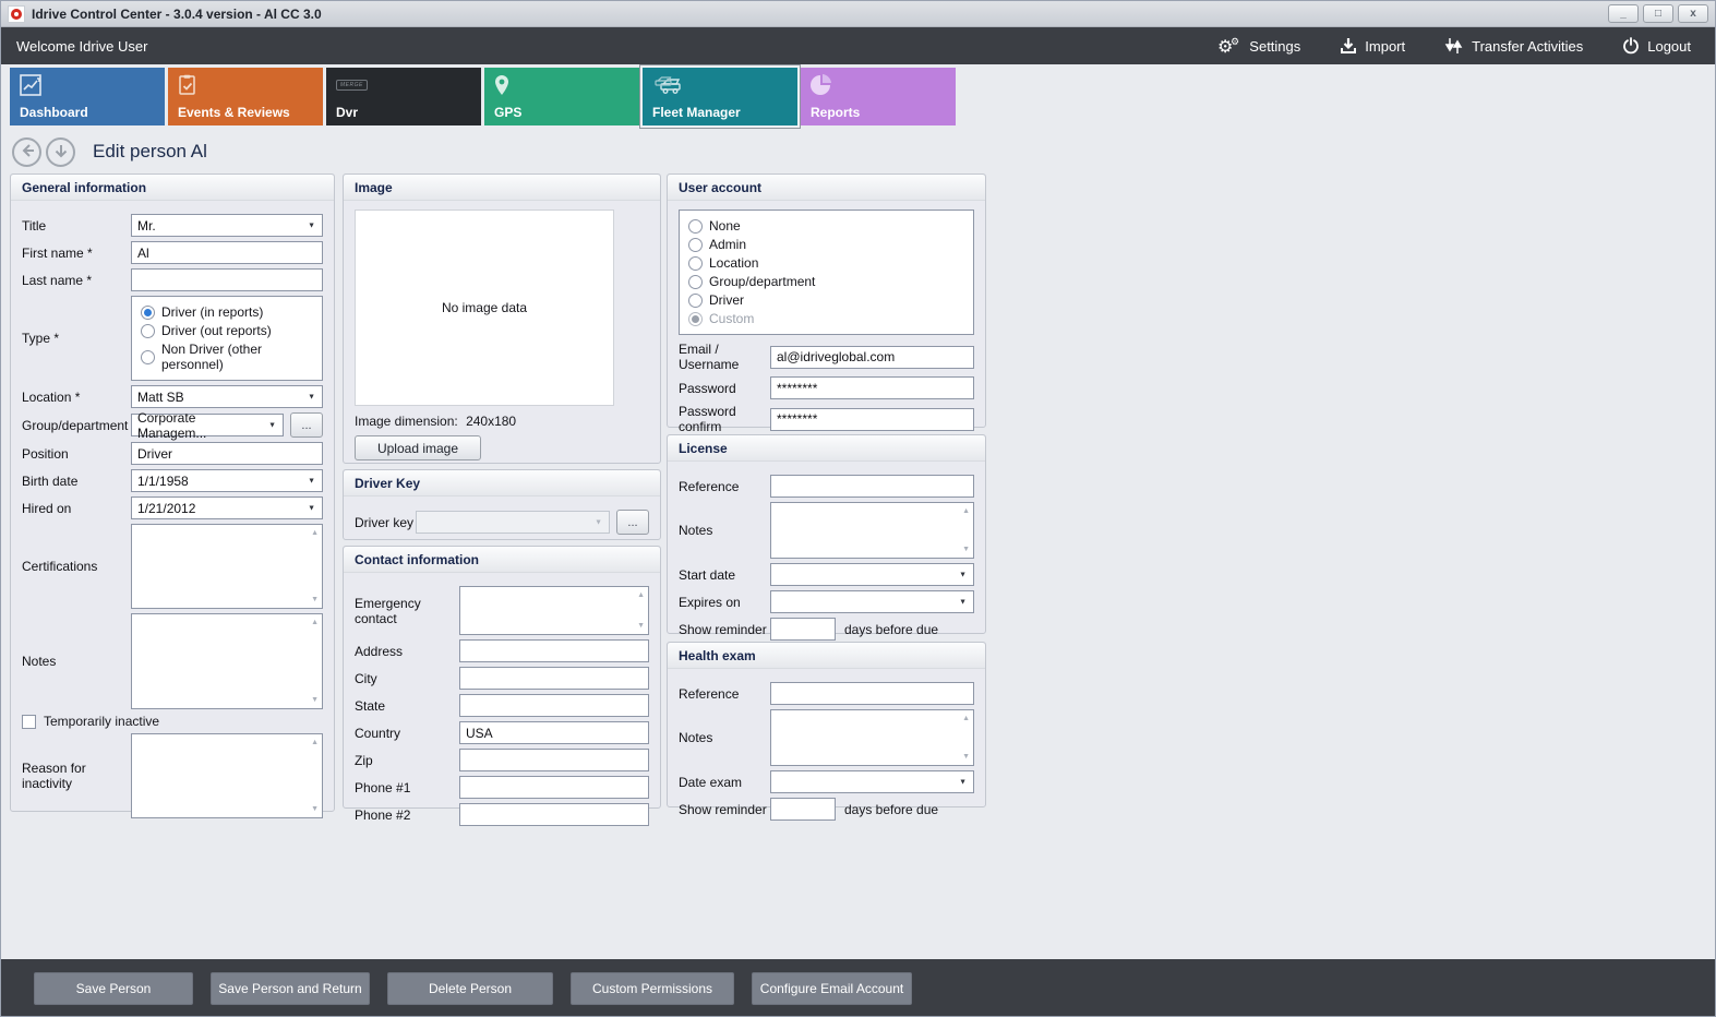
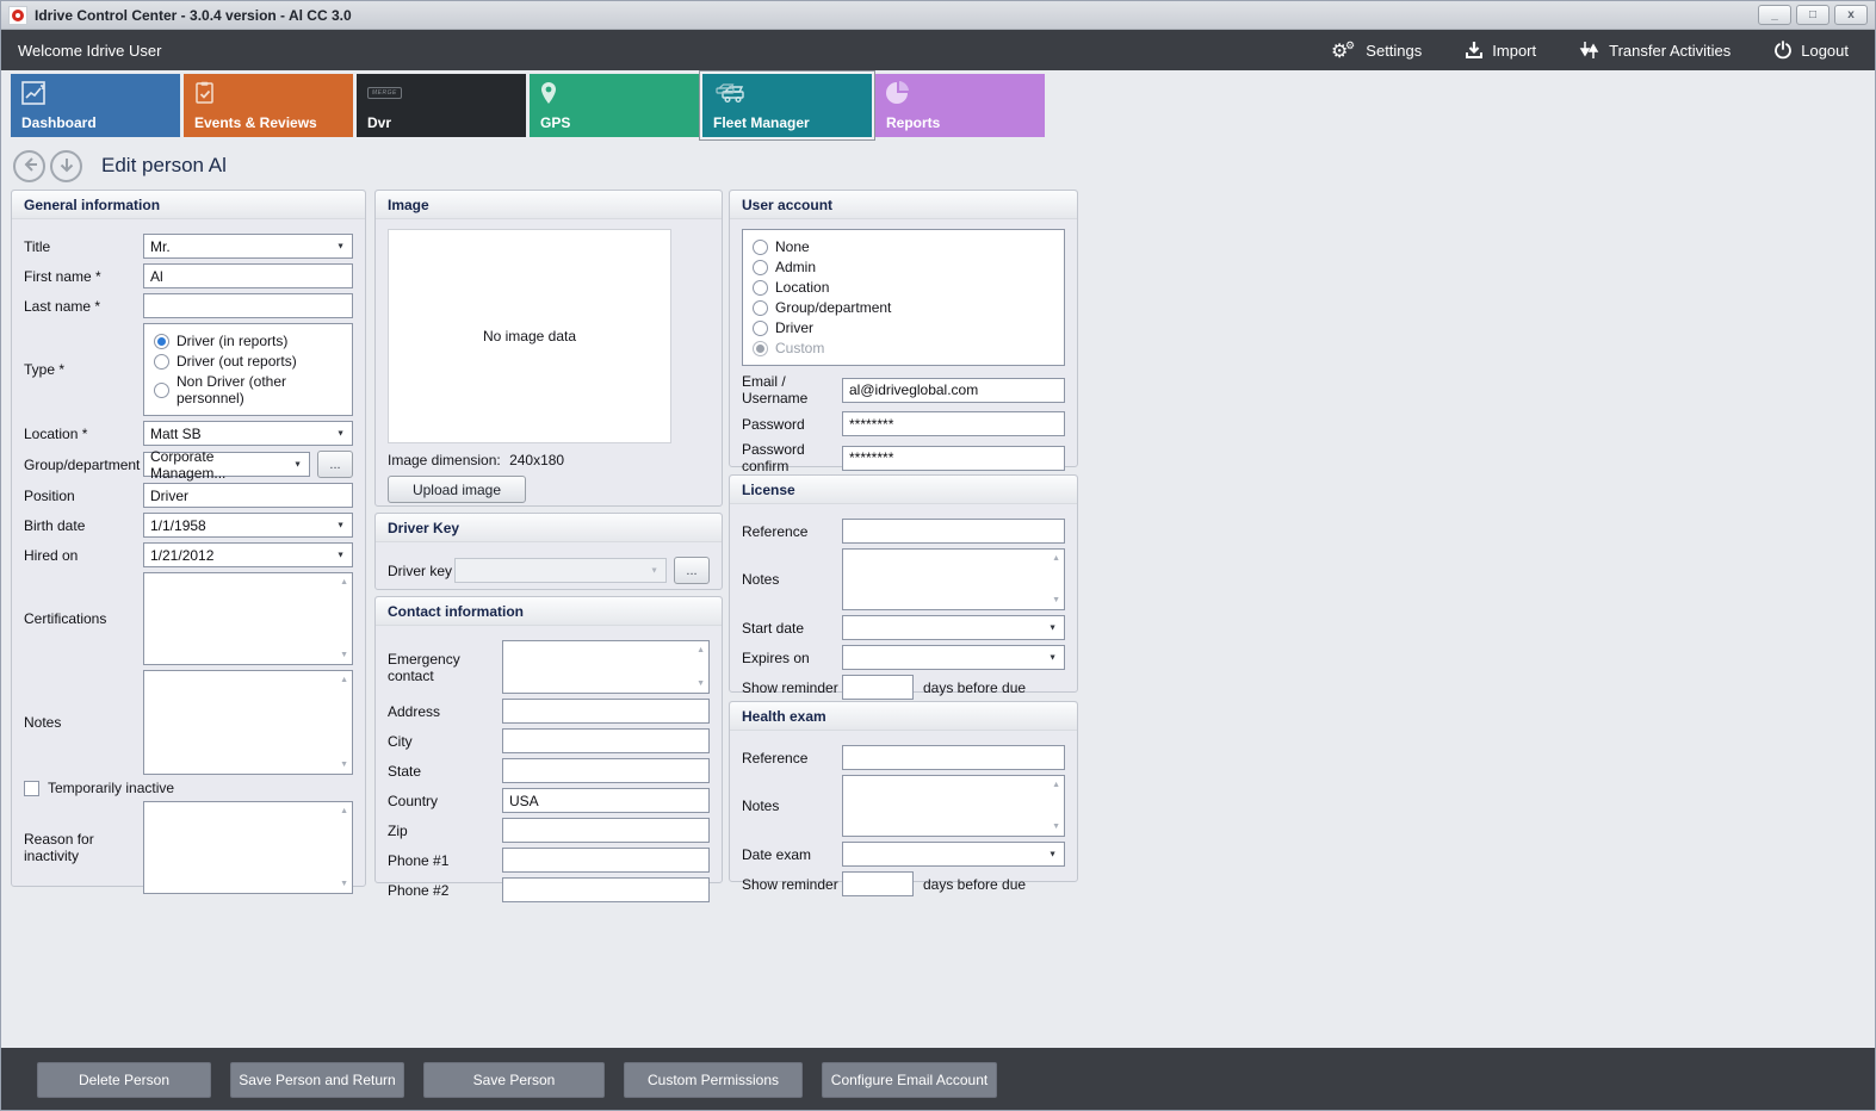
  Idrive Control Center - 3.0.4 version - Al CC 3.0
  _
  □
  x
  Welcome Idrive User
  ⚙
  ⚙
  Settings
  Import
  Transfer Activities
  Logout
  Dashboard
  Events & Reviews
  Dvr
  GPS
  Fleet Manager
  Reports
  Edit person Al
  General information
  Title
  Mr.
  First name *
  Al
  Last name *
  Type *
  Driver (in reports)
  Driver (out reports)
  Non Driver (other personnel)
  Location *
  Matt SB
  Group/department
  Corporate Managem...
  ...
  Position
  Driver
  Birth date
  1/1/1958
  Hired on
  1/21/2012
  Certifications
  Notes
  Temporarily inactive
  Reason for inactivity
  Image
  No image data
  Image dimension: 240x180
  Upload image
  Driver Key
  Driver key
  ...
  Contact information
  Emergency contact
  Address
  City
  State
  Country
  USA
  Zip
  Phone #1
  Phone #2
  User account
  None
  Admin
  Location
  Group/department
  Driver
  Custom
  Email / Username
  al@idriveglobal.com
  Password
  ********
  Password confirm
  ********
  License
  Reference
  Notes
  Start date
  Expires on
  Show reminder
  days before due
  Health exam
  Reference
  Notes
  Date exam
  Show reminder
  days before due
- Save Person
+ Delete Person
  Save Person and Return
- Delete Person
+ Save Person
  Custom Permissions
  Configure Email Account
